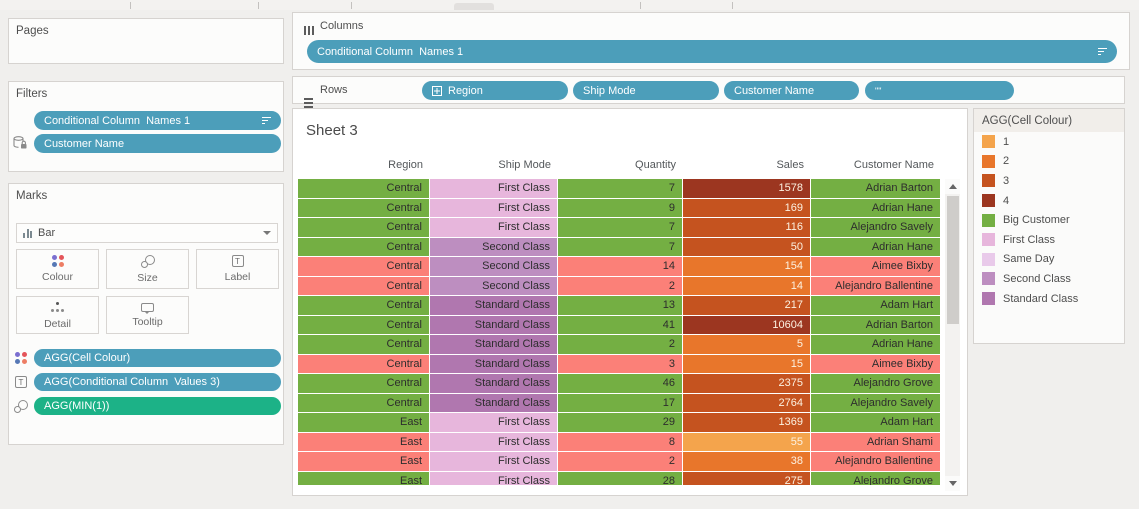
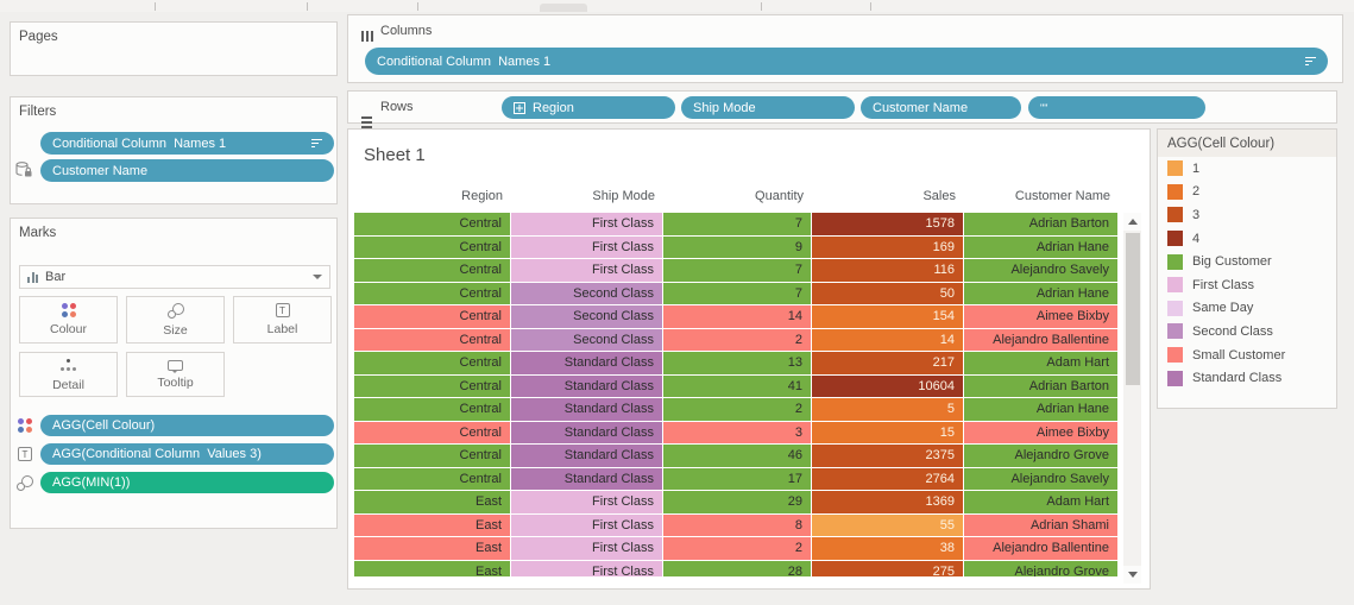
  Pages
  Filters
  Conditional Column Names 1
  Customer Name
  Marks
  Bar
  Colour
  Size
  T
  Label
  Detail
  Tooltip
  AGG(Cell Colour)
  T
  AGG(Conditional Column Values 3)
  AGG(MIN(1))
  Columns
  Conditional Column Names 1
  Rows
  Region
  Ship Mode
  Customer Name
  ""
- Sheet 3
+ Sheet 1
  Region
  Ship Mode
  Quantity
  Sales
  Customer Name
  Central
  First Class
  7
  1578
  Adrian Barton
  Central
  First Class
  9
  169
  Adrian Hane
  Central
  First Class
  7
  116
  Alejandro Savely
  Central
  Second Class
  7
  50
  Adrian Hane
  Central
  Second Class
  14
  154
  Aimee Bixby
  Central
  Second Class
  2
  14
  Alejandro Ballentine
  Central
  Standard Class
  13
  217
  Adam Hart
  Central
  Standard Class
  41
  10604
  Adrian Barton
  Central
  Standard Class
  2
  5
  Adrian Hane
  Central
  Standard Class
  3
  15
  Aimee Bixby
  Central
  Standard Class
  46
  2375
  Alejandro Grove
  Central
  Standard Class
  17
  2764
  Alejandro Savely
  East
  First Class
  29
  1369
  Adam Hart
  East
  First Class
  8
  55
  Adrian Shami
  East
  First Class
  2
  38
  Alejandro Ballentine
  East
  First Class
  28
  275
  Alejandro Grove
  AGG(Cell Colour)
  1
  2
  3
  4
  Big Customer
  First Class
  Same Day
  Second Class
+ Small Customer
  Standard Class
